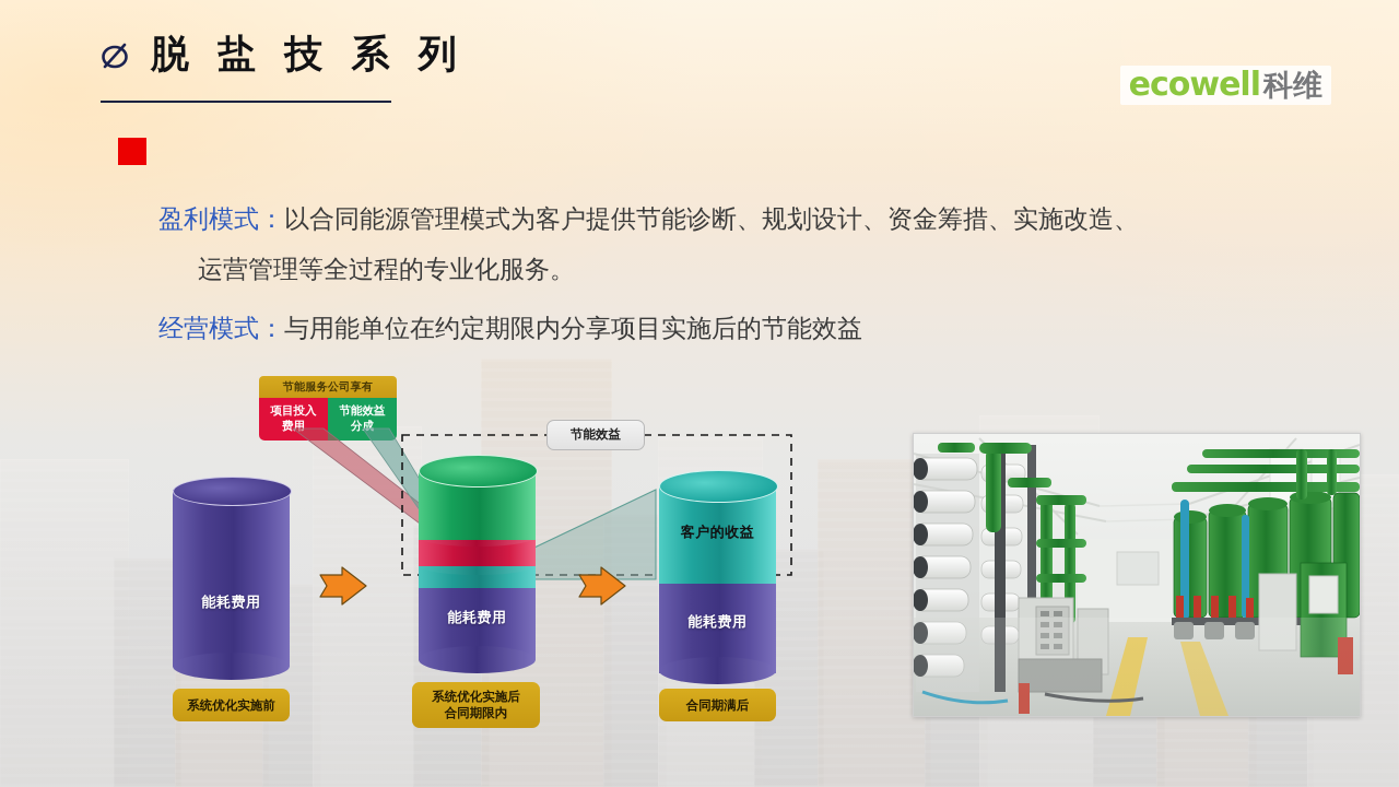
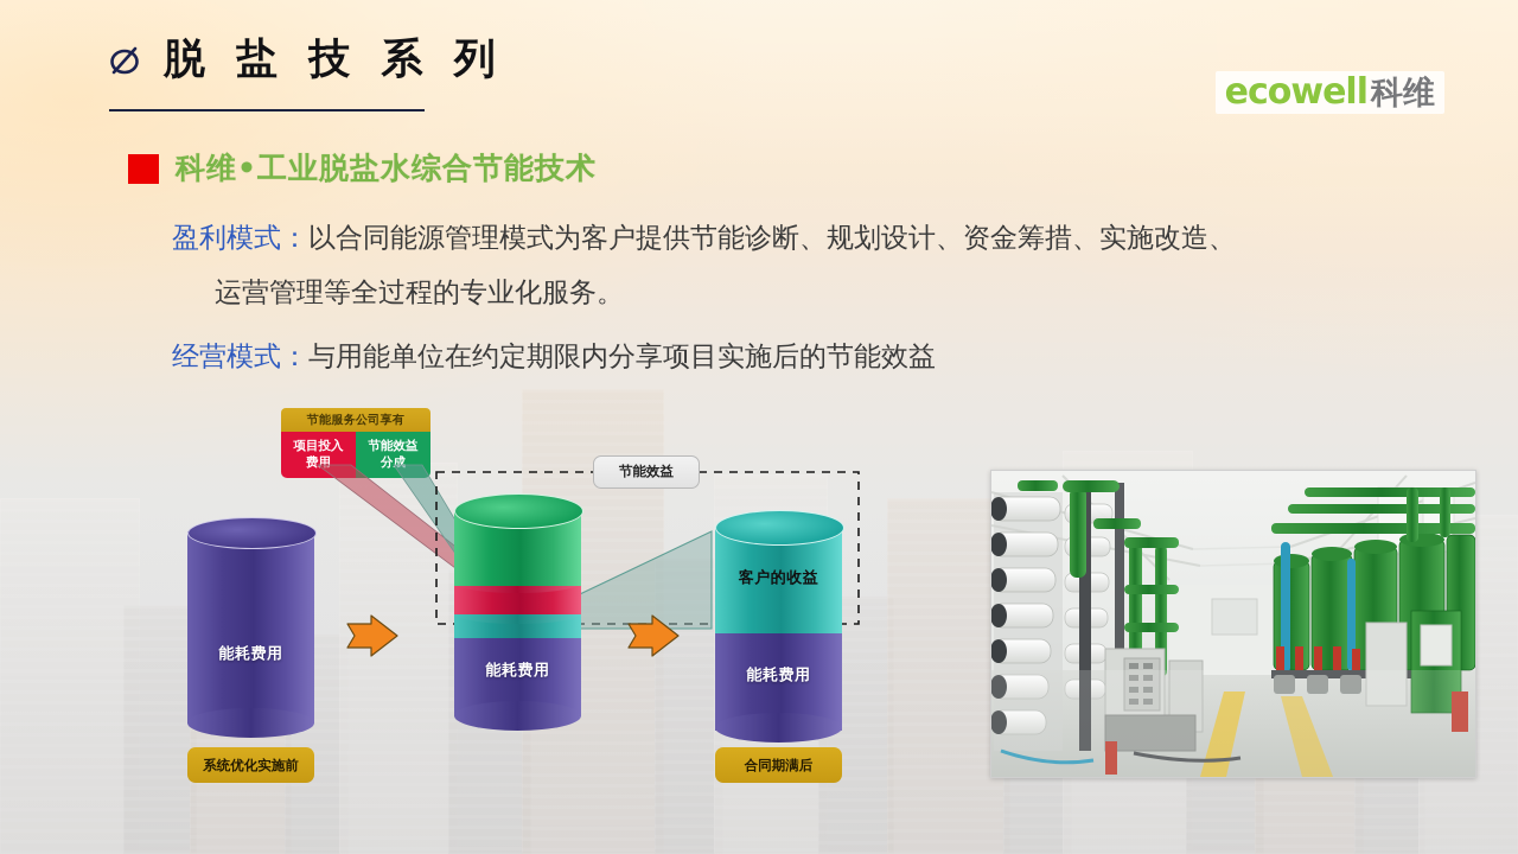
  脱 盐 技 系 列
  ecowell
  科维
+ 科维•工业脱盐水综合节能技术
  盈利模式：以合同能源管理模式为客户提供节能诊断、规划设计、资金筹措、实施改造、
  运营管理等全过程的专业化服务。
  经营模式：与用能单位在约定期限内分享项目实施后的节能效益
  节能服务公司享有
  项目投入
  费用
  节能效益
  分成
  节能效益
  能耗费用
  能耗费用
  客户的收益
  能耗费用
  系统优化实施前
- 系统优化实施后
- 合同期限内
  合同期满后
